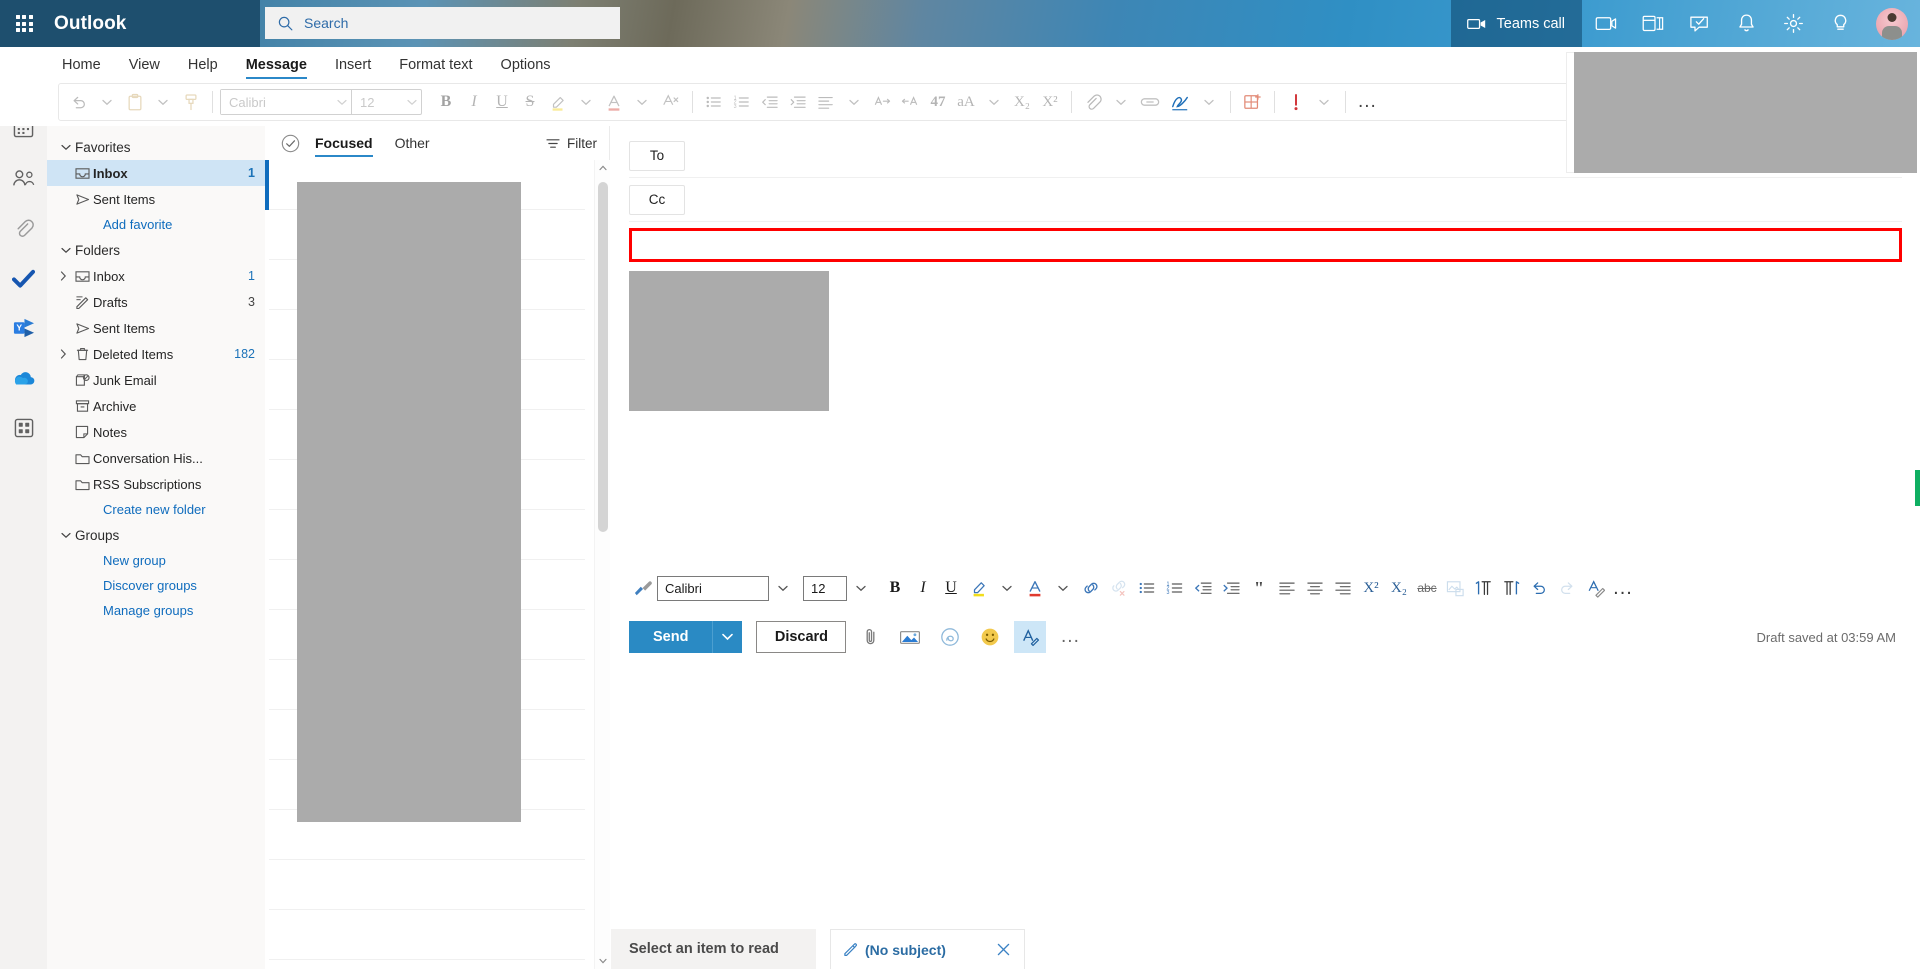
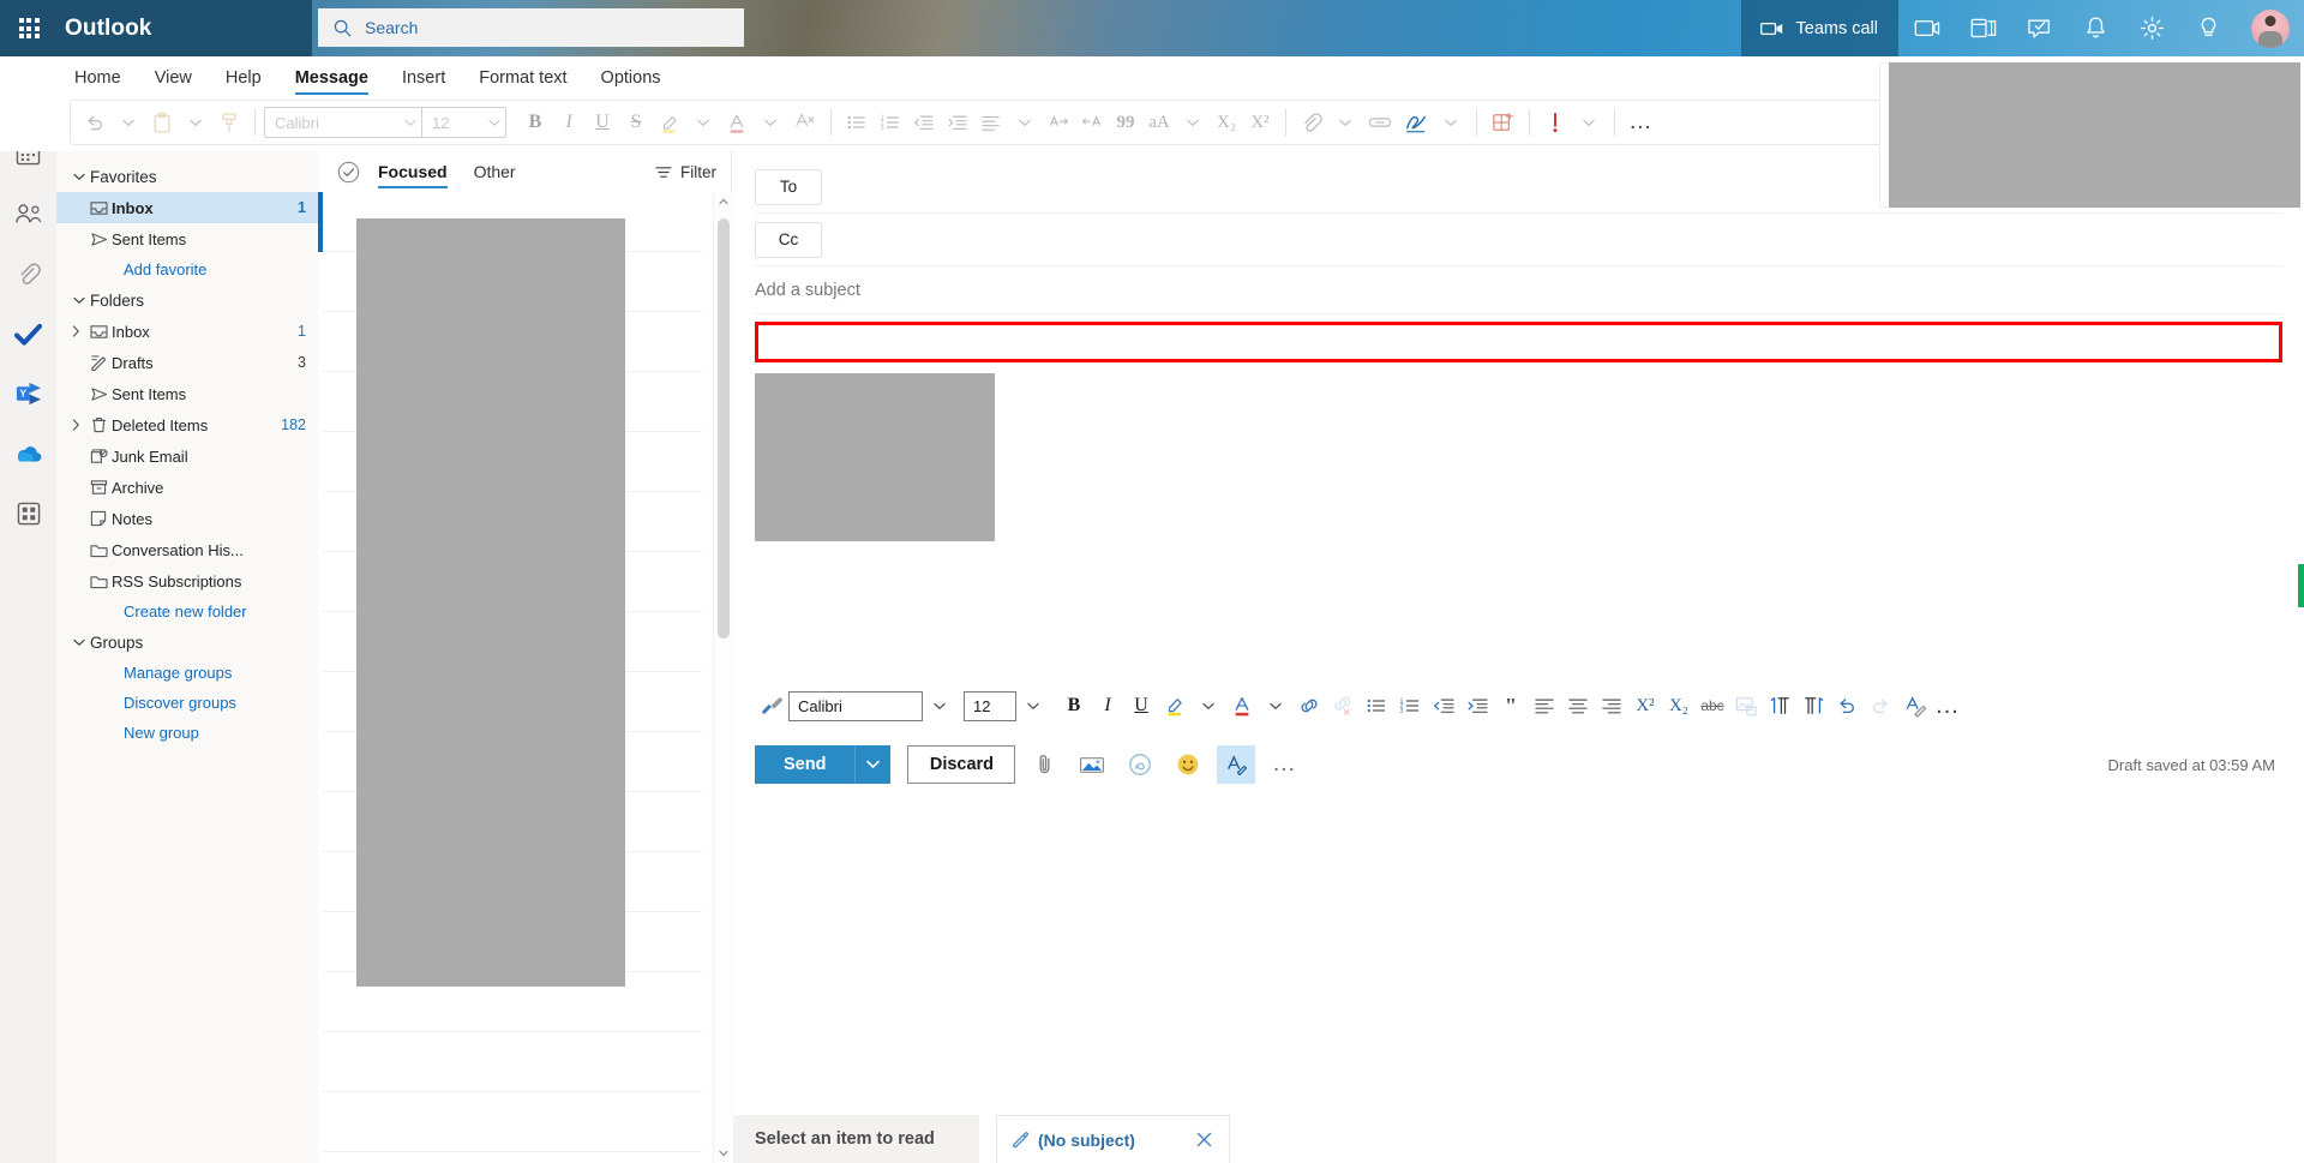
  Outlook
  Search
  Teams call
  Home
  View
  Help
  Message
  Insert
  Format text
  Options
  Calibri
  12
  B
  I
  U
  S
- 47
+ 99
  aA
  X₂
  X²
  ...
  Y
  Favorites
  Inbox
  1
  Sent Items
  Add favorite
  Folders
  Inbox
  1
  Drafts
  3
  Sent Items
  Deleted Items
  182
  Junk Email
  Archive
  Notes
  Conversation His...
  RSS Subscriptions
  Create new folder
  Groups
- New group
+ Manage groups
  Discover groups
- Manage groups
+ New group
  Focused
  Other
  Filter
  To
  Cc
+ Add a subject
  Calibri
  12
  B
  I
  U
  "
  X²
  X₂
  abc
  ...
  Send
  Discard
  ...
  Draft saved at 03:59 AM
  Select an item to read
  (No subject)
